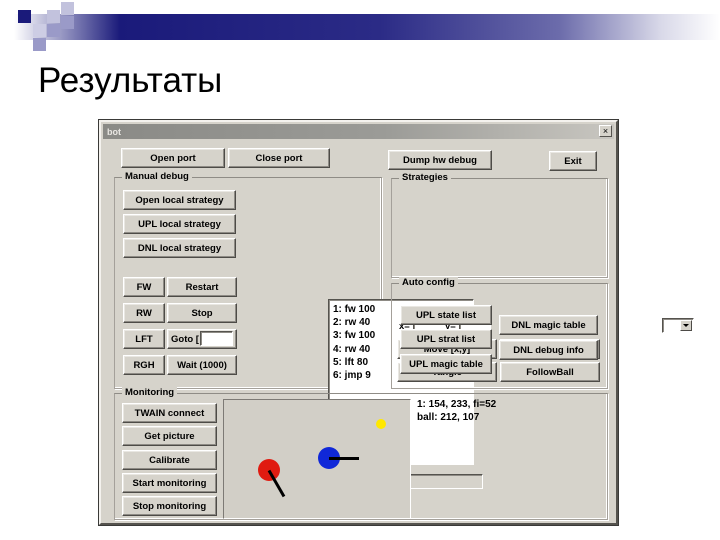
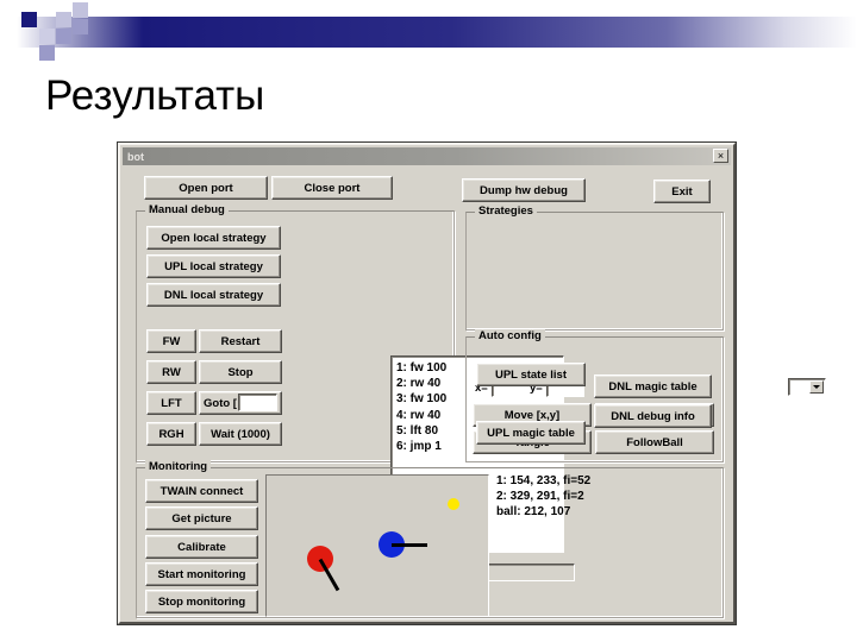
  Результаты
  bot
  ×
  Open port
  Close port
  Dump hw debug
  Exit
  Manual debug
  Open local strategy
  UPL local strategy
  DNL local strategy
  FW
  RW
  LFT
  RGH
  Restart
  Stop
  Goto [
  Wait (1000)
  1: fw 100
  2: rw 40
  3: fw 100
  4: rw 40
  5: lft 80
- 6: jmp 9
+ 6: jmp 1
  Strategies
  x=
  y=
  Move [x,y]
  FollowBall
  Auto config
  UPL state list
- UPL strat list
  UPL magic table
  DNL magic table
  DNL debug info
  Monitoring
  TWAIN connect
  Get picture
  Calibrate
  Start monitoring
  Stop monitoring
  1: 154, 233, fi=52
+ 2: 329, 291, fi=2
  ball: 212, 107
